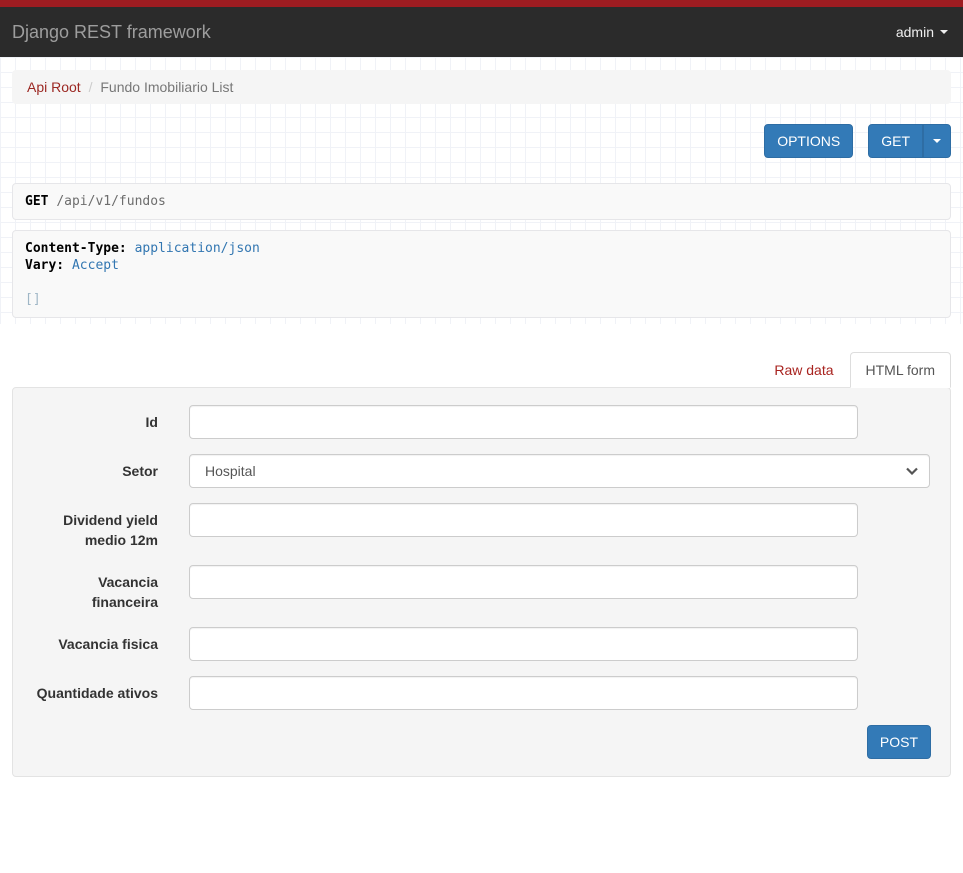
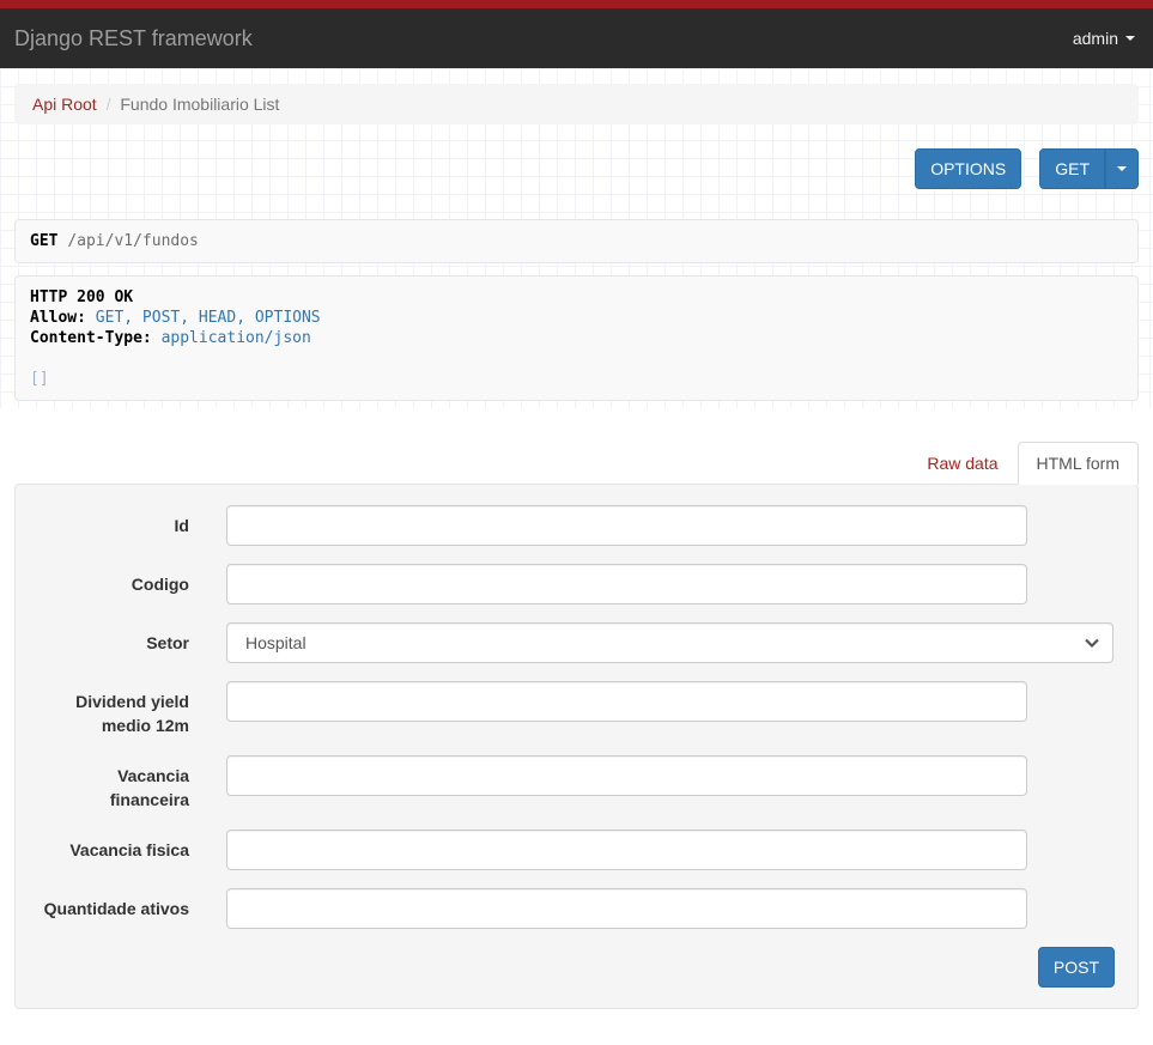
  Django REST framework
  admin
  Api Root / Fundo Imobiliario List
  OPTIONS
  GET
  GET /api/v1/fundos
+ HTTP 200 OK
+ Allow: GET, POST, HEAD, OPTIONS
  Content-Type: application/json
- Vary: Accept
  []
  Raw data
  HTML form
  Id
+ Codigo
  Setor
  Hospital
  Dividend yield medio 12m
  Vacancia financeira
  Vacancia fisica
  Quantidade ativos
  POST
